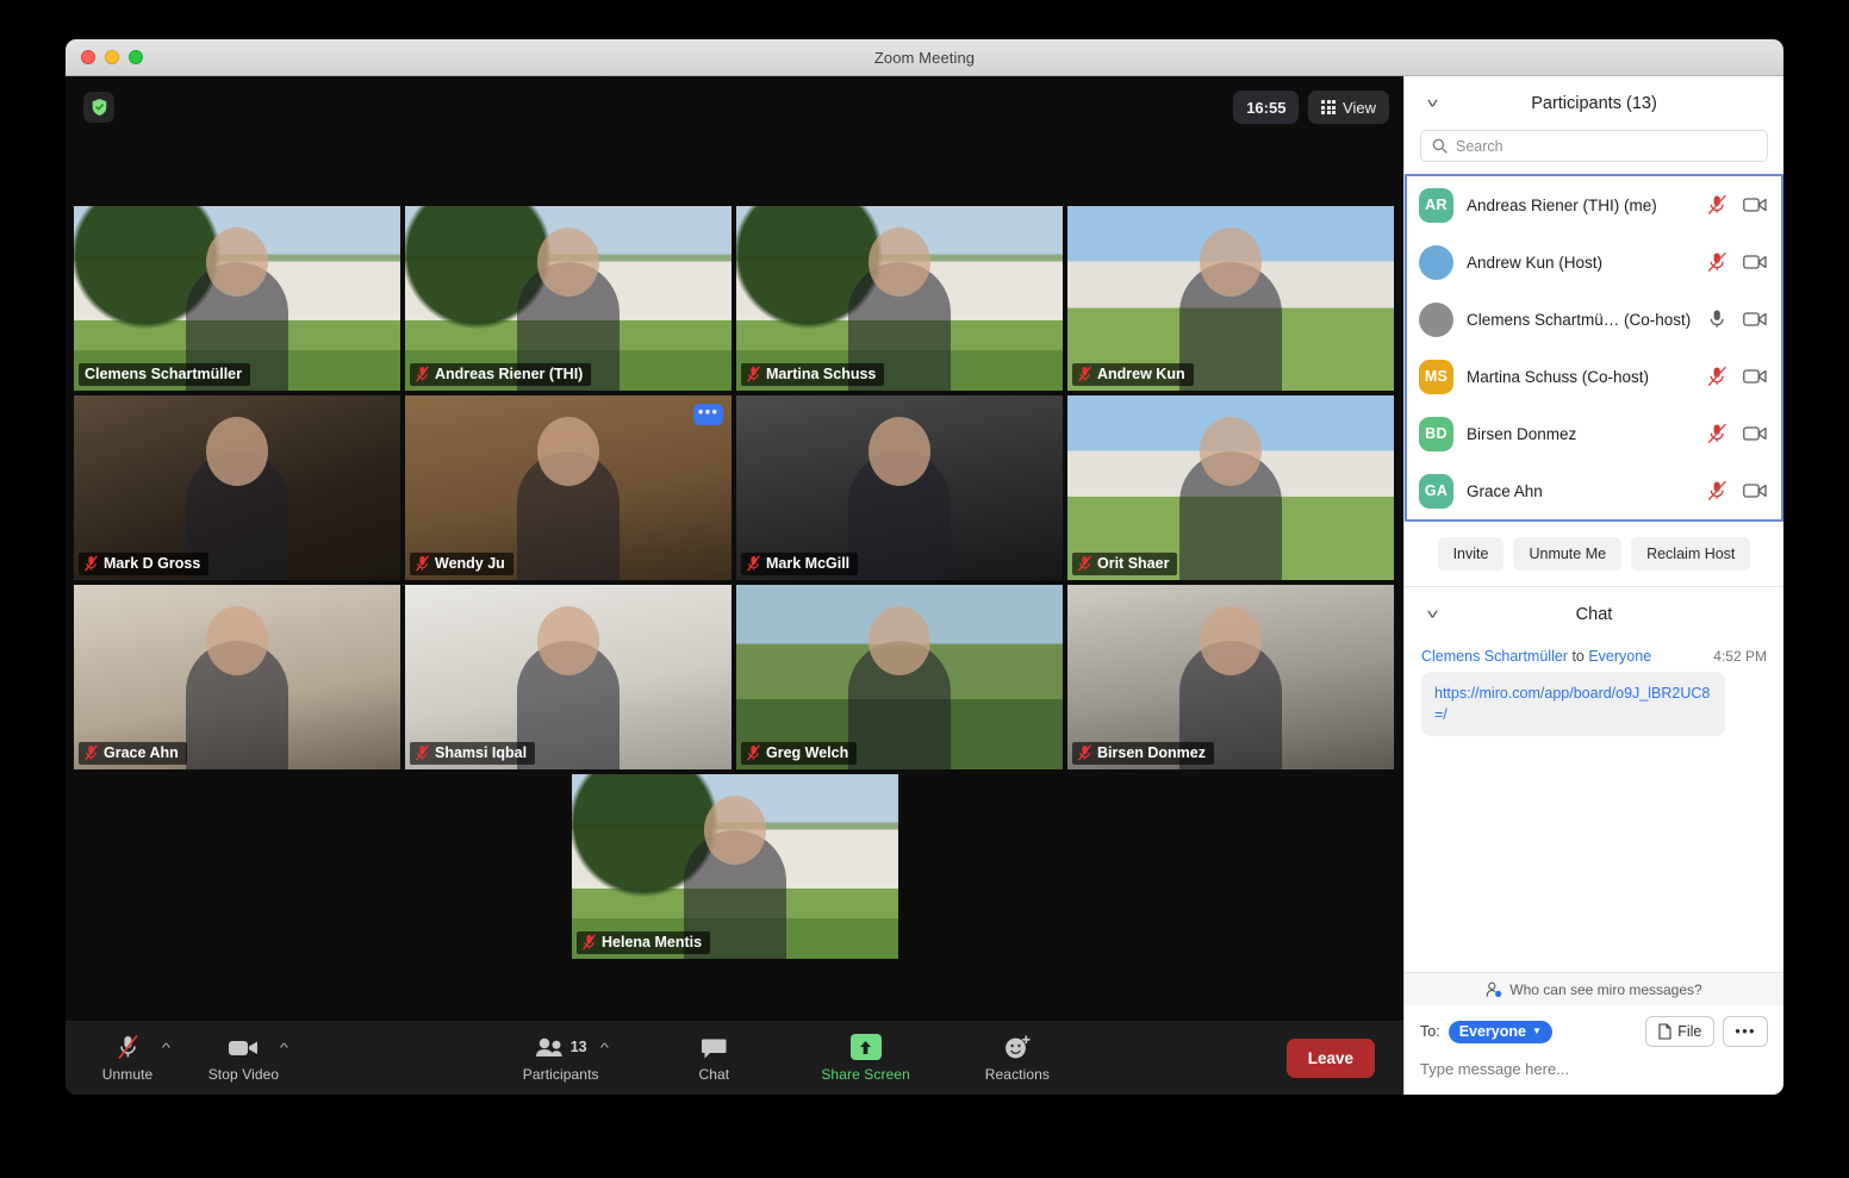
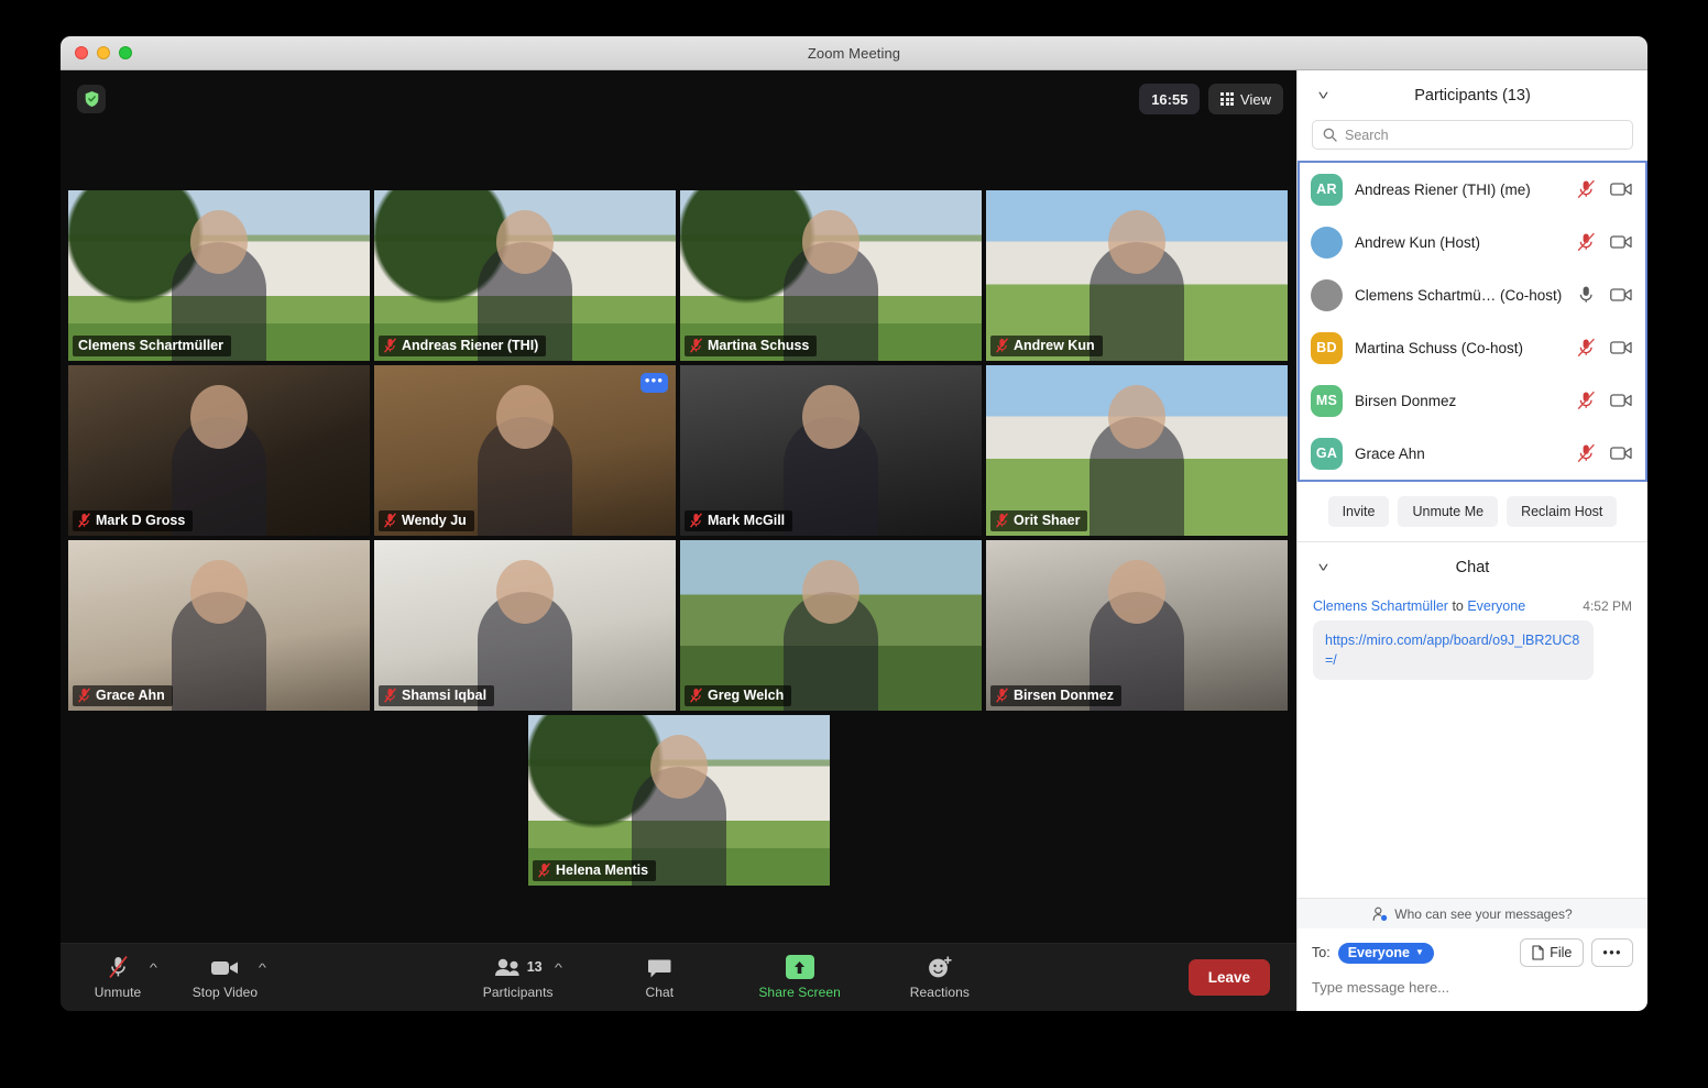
  Zoom Meeting
  16:55
  View
  Clemens Schartmüller
  Andreas Riener (THI)
  Martina Schuss
  Andrew Kun
  Mark D Gross
  •••
  Wendy Ju
  Mark McGill
  Orit Shaer
  Grace Ahn
  Shamsi Iqbal
  Greg Welch
  Birsen Donmez
  Helena Mentis
  Unmute
  ^
  Stop Video
  ^
  13
  Participants
  ^
  Chat
  Share Screen
  Reactions
  Leave
  ˅
  Participants (13)
  Search
  AR
  Andreas Riener (THI) (me)
  Andrew Kun (Host)
  Clemens Schartmü… (Co-host)
- MS
+ BD
  Martina Schuss (Co-host)
- BD
+ MS
  Birsen Donmez
  GA
  Grace Ahn
  Invite
  Unmute Me
  Reclaim Host
  ˅
  Chat
  Clemens Schartmüller to Everyone
  4:52 PM
  https://miro.com/app/board/o9J_lBR2UC8=/
- Who can see miro messages?
+ Who can see your messages?
  To:
  Everyone
  ▼
  File
  •••
  Type message here...
